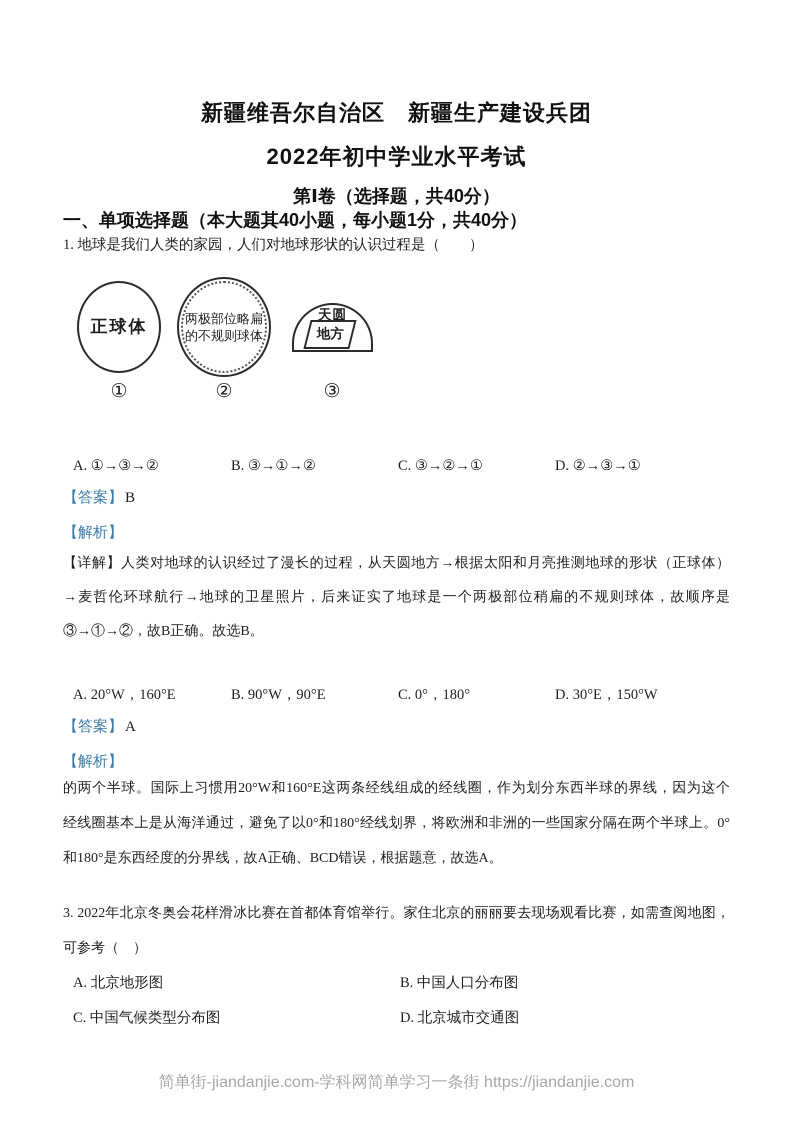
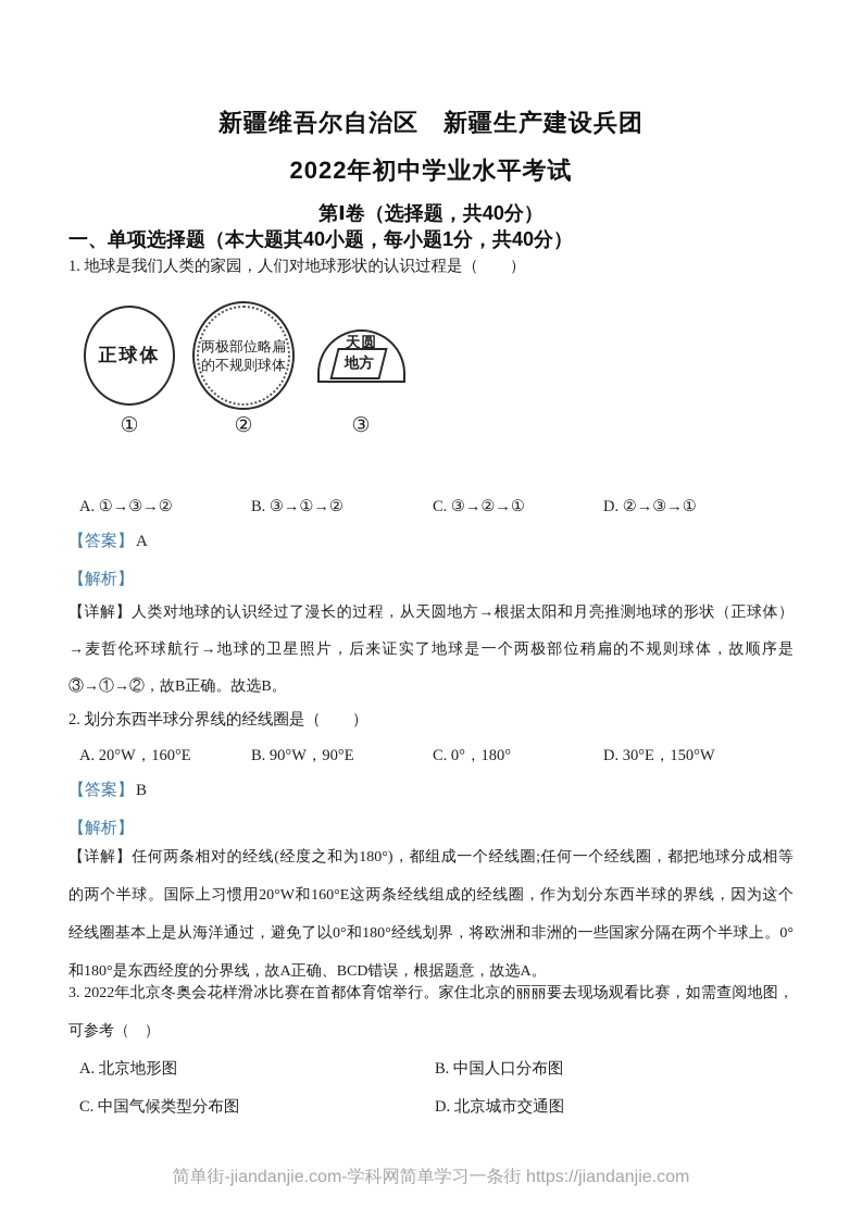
  新疆维吾尔自治区 新疆生产建设兵团
  2022年初中学业水平考试
  第Ⅰ卷（选择题，共40分）
  一、单项选择题（本大题其40小题，每小题1分，共40分）
  1. 地球是我们人类的家园，人们对地球形状的认识过程是（ ）
  正球体
  两极部位略扁
  的不规则球体
  天圆
  ①
  ②
  ③
  A. ①→③→②
  B. ③→①→②
  C. ③→②→①
  D. ②→③→①
- 【答案】 B
+ 【答案】 A
  【解析】
  【详解】人类对地球的认识经过了漫长的过程，从天圆地方→根据太阳和月亮推测地球的形状（正球体）
  →麦哲伦环球航行→地球的卫星照片，后来证实了地球是一个两极部位稍扁的不规则球体，故顺序是
  ③→①→②，故B正确。故选B。
+ 2. 划分东西半球分界线的经线圈是（ ）
  A. 20°W，160°E
  B. 90°W，90°E
  C. 0°，180°
  D. 30°E，150°W
- 【答案】 A
+ 【答案】 B
  【解析】
+ 【详解】任何两条相对的经线(经度之和为180°)，都组成一个经线圈;任何一个经线圈，都把地球分成相等
  的两个半球。国际上习惯用20°W和160°E这两条经线组成的经线圈，作为划分东西半球的界线，因为这个
  经线圈基本上是从海洋通过，避免了以0°和180°经线划界，将欧洲和非洲的一些国家分隔在两个半球上。0°
  和180°是东西经度的分界线，故A正确、BCD错误，根据题意，故选A。
  3. 2022年北京冬奥会花样滑冰比赛在首都体育馆举行。家住北京的丽丽要去现场观看比赛，如需查阅地图，
  可参考（ ）
  A. 北京地形图
  B. 中国人口分布图
  C. 中国气候类型分布图
  D. 北京城市交通图
  简单街-jiandanjie.com-学科网简单学习一条街 https://jiandanjie.com
